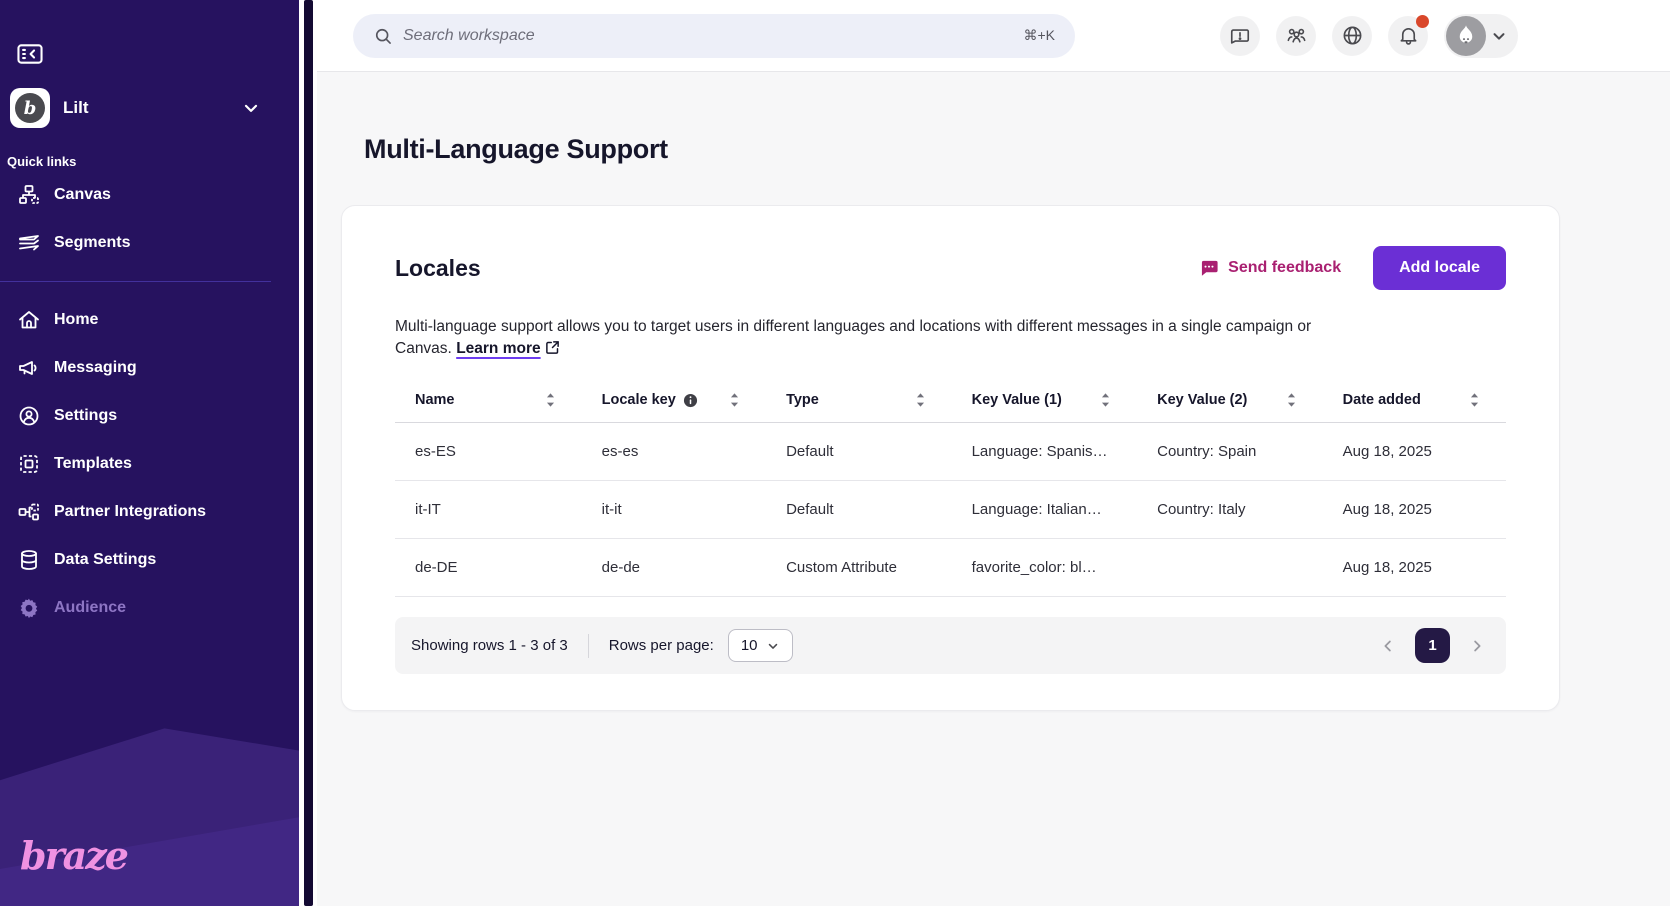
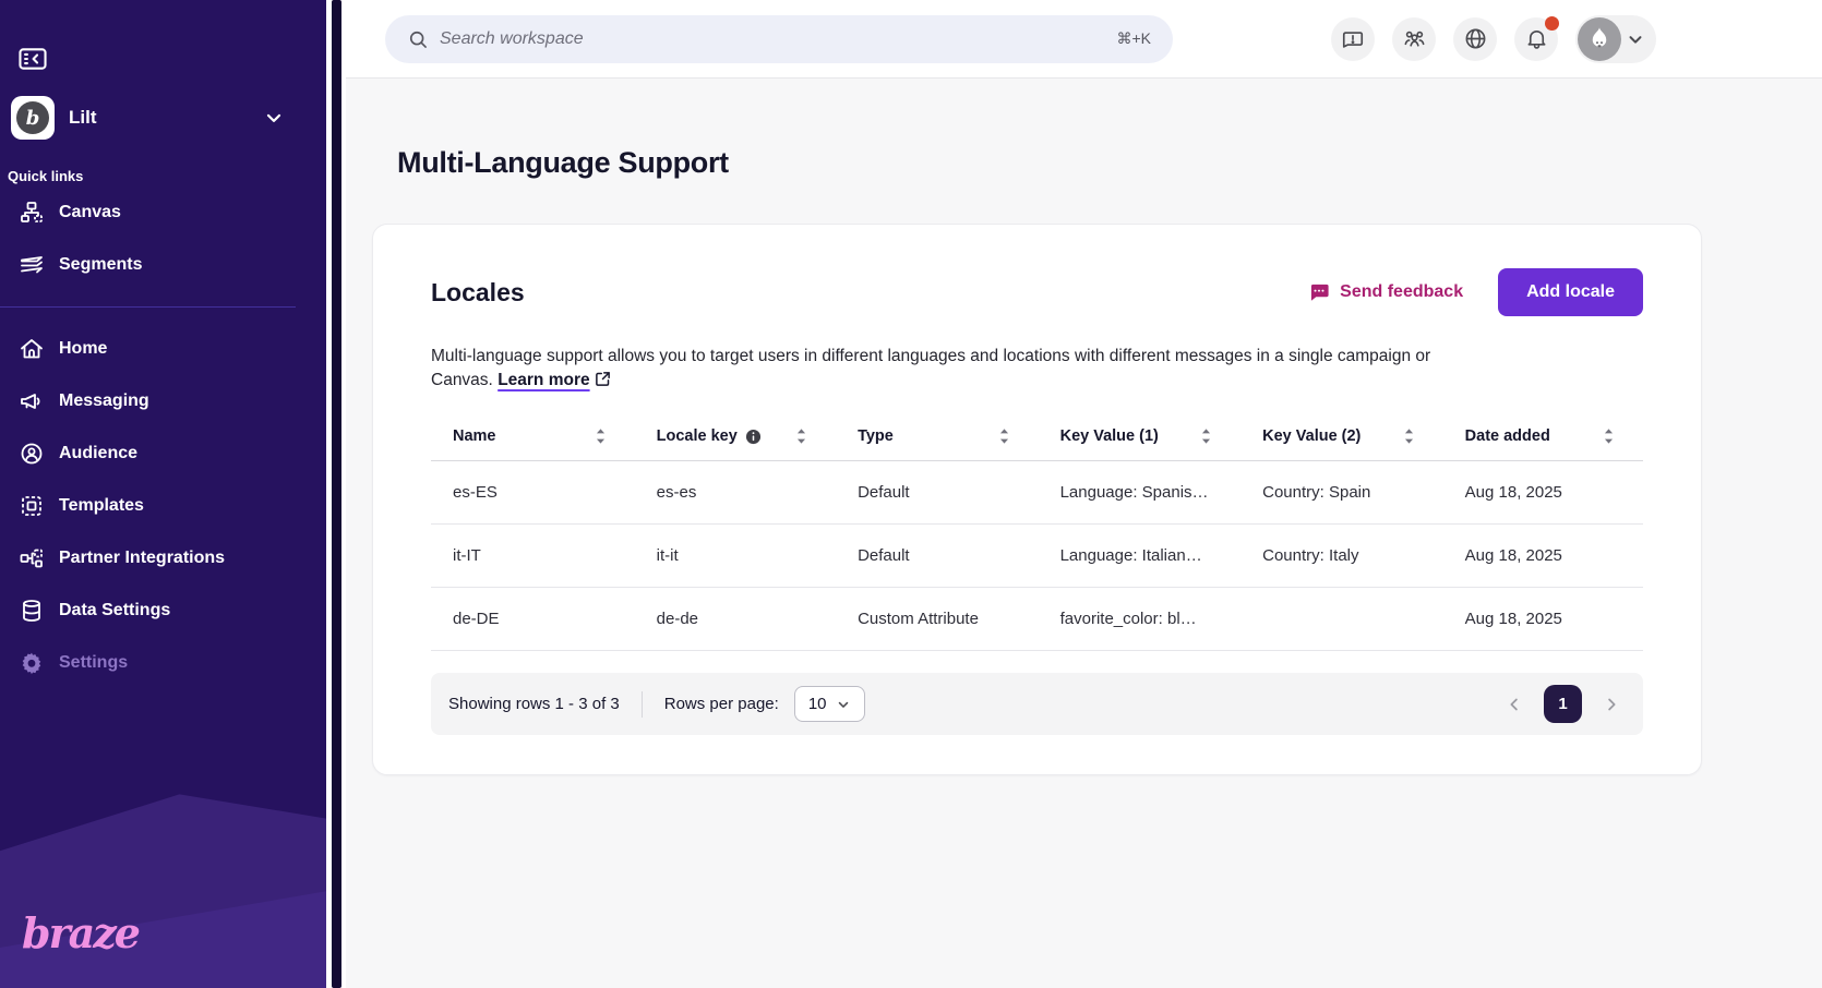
  b
  Lilt
  Quick links
  Canvas
  Segments
  Home
  Messaging
- Settings
+ Audience
  Templates
  Partner Integrations
  Data Settings
- Audience
+ Settings
  braze
  Search workspace
  ⌘+K
  Multi-Language Support
  Locales
  Send feedback
  Add locale
  Multi-language support allows you to target users in different languages and locations with different messages in a single campaign or Canvas. Learn more
  Name	Locale key	Type	Key Value (1)	Key Value (2)	Date added
  es-ES	es-es	Default	Language: Spanis…	Country: Spain	Aug 18, 2025
  it-IT	it-it	Default	Language: Italian…	Country: Italy	Aug 18, 2025
  de-DE	de-de	Custom Attribute	favorite_color: bl…		Aug 18, 2025
  Showing rows 1 - 3 of 3
  Rows per page:
  10
  1
